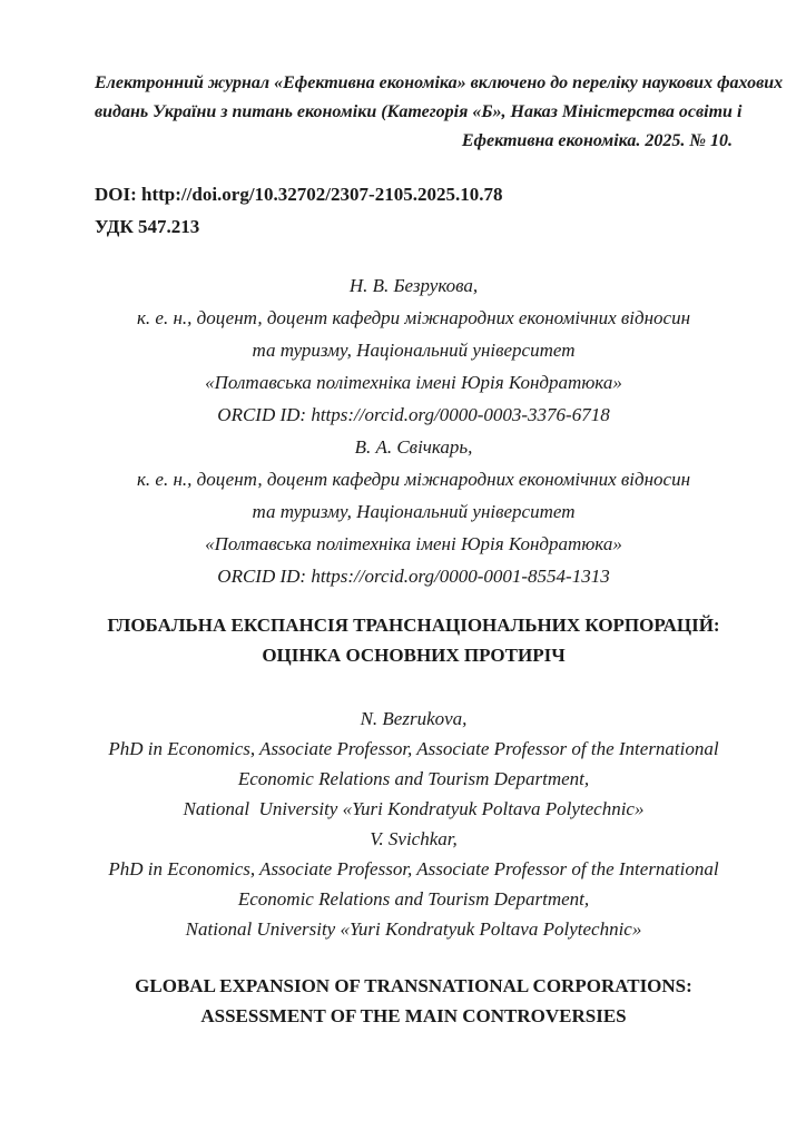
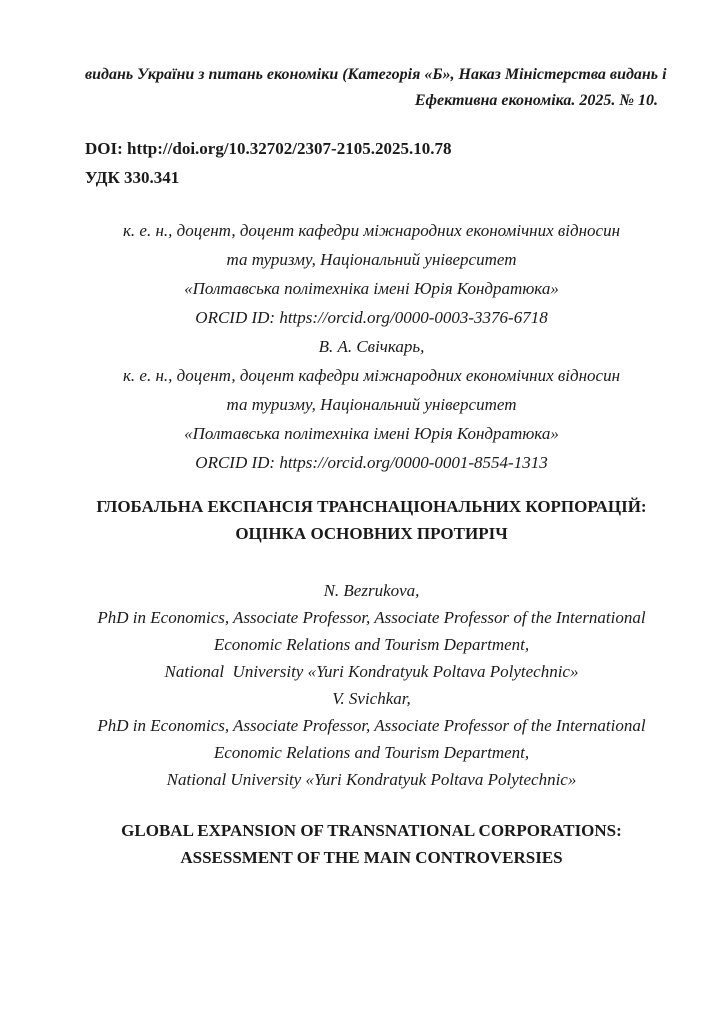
- Електронний журнал «Ефективна економіка» включено до переліку наукових фахових
- видань України з питань економіки (Категорія «Б», Наказ Міністерства освіти і
+ видань України з питань економіки (Категорія «Б», Наказ Міністерства видань і
  Ефективна економіка. 2025. № 10.
  DOI: http://doi.org/10.32702/2307-2105.2025.10.78
- УДК 547.213
+ УДК 330.341
- Н. В. Безрукова,
  к. е. н., доцент, доцент кафедри міжнародних економічних відносин
  та туризму, Національний університет
  «Полтавська політехніка імені Юрія Кондратюка»
  ORCID ID: https://orcid.org/0000-0003-3376-6718
  В. А. Свічкарь,
  к. е. н., доцент, доцент кафедри міжнародних економічних відносин
  та туризму, Національний університет
  «Полтавська політехніка імені Юрія Кондратюка»
  ORCID ID: https://orcid.org/0000-0001-8554-1313
  ГЛОБАЛЬНА ЕКСПАНСІЯ ТРАНСНАЦІОНАЛЬНИХ КОРПОРАЦІЙ:
  ОЦІНКА ОСНОВНИХ ПРОТИРІЧ
  N. Bezrukova,
  PhD in Economics, Associate Professor, Associate Professor of the International
  Economic Relations and Tourism Department,
  National University «Yuri Kondratyuk Poltava Polytechnic»
  V. Svichkar,
  PhD in Economics, Associate Professor, Associate Professor of the International
  Economic Relations and Tourism Department,
  National University «Yuri Kondratyuk Poltava Polytechnic»
  GLOBAL EXPANSION OF TRANSNATIONAL CORPORATIONS:
  ASSESSMENT OF THE MAIN CONTROVERSIES
